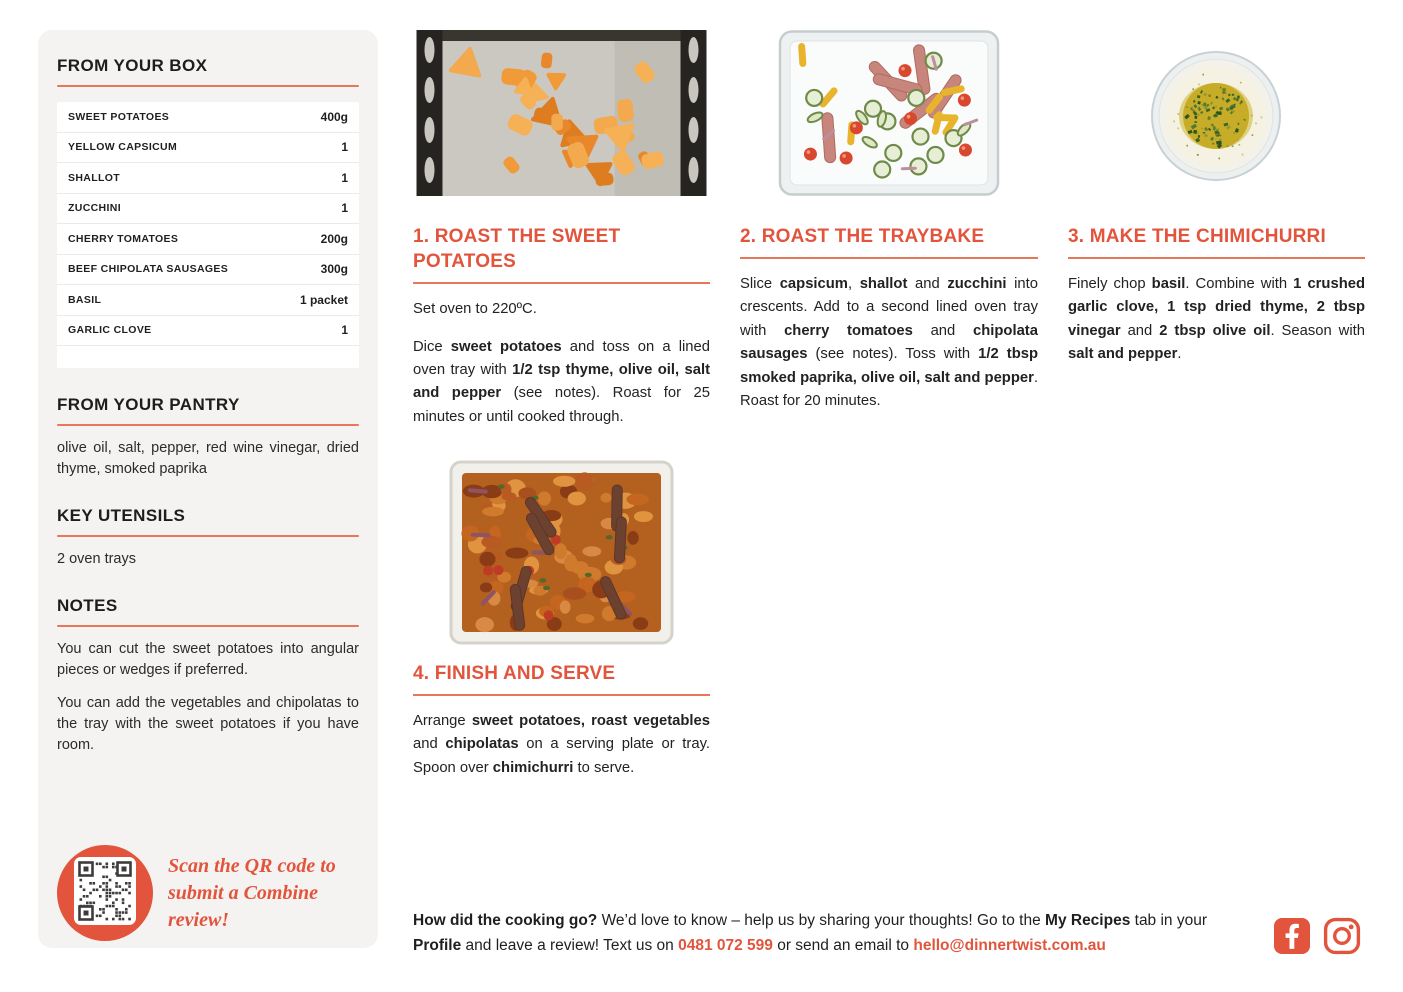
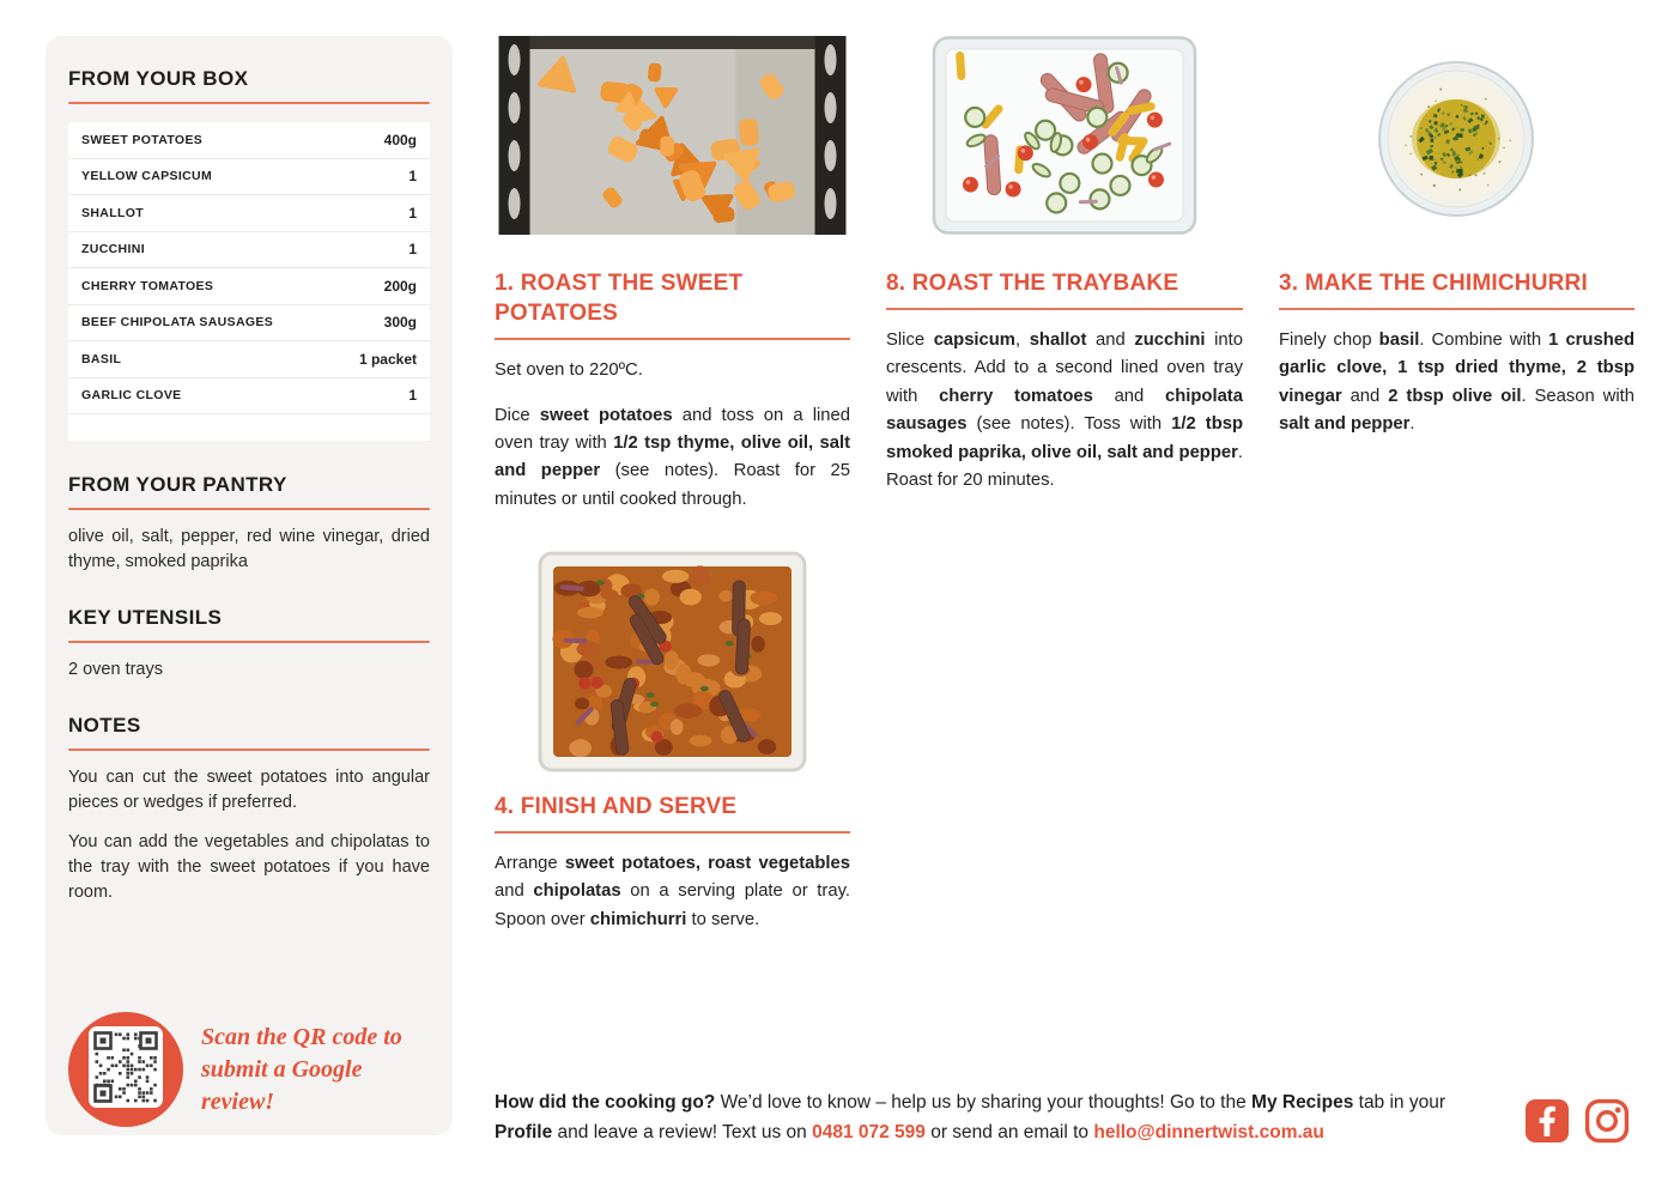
  FROM YOUR BOX
  SWEET POTATOES
  400g
  YELLOW CAPSICUM
  1
  SHALLOT
  1
  ZUCCHINI
  1
  CHERRY TOMATOES
  200g
  BEEF CHIPOLATA SAUSAGES
  300g
  BASIL
  1 packet
  GARLIC CLOVE
  1
  FROM YOUR PANTRY
  olive oil, salt, pepper, red wine vinegar, dried thyme, smoked paprika
  KEY UTENSILS
  2 oven trays
  NOTES
  You can cut the sweet potatoes into angular pieces or wedges if preferred.
  You can add the vegetables and chipolatas to the tray with the sweet potatoes if you have room.
- Scan the QR code to submit a Combine review!
+ Scan the QR code to submit a Google review!
  1. ROAST THE SWEET POTATOES
  Set oven to 220ºC.
  Dice sweet potatoes and toss on a lined oven tray with 1/2 tsp thyme, olive oil, salt and pepper (see notes). Roast for 25 minutes or until cooked through.
  4. FINISH AND SERVE
  Arrange sweet potatoes, roast vegetables and chipolatas on a serving plate or tray. Spoon over chimichurri to serve.
- 2. ROAST THE TRAYBAKE
+ 8. ROAST THE TRAYBAKE
  Slice capsicum, shallot and zucchini into crescents. Add to a second lined oven tray with cherry tomatoes and chipolata sausages (see notes). Toss with 1/2 tbsp smoked paprika, olive oil, salt and pepper. Roast for 20 minutes.
  3. MAKE THE CHIMICHURRI
  Finely chop basil. Combine with 1 crushed garlic clove, 1 tsp dried thyme, 2 tbsp vinegar and 2 tbsp olive oil. Season with salt and pepper.
  How did the cooking go? We’d love to know – help us by sharing your thoughts! Go to the My Recipes tab in your Profile and leave a review! Text us on 0481 072 599 or send an email to hello@dinnertwist.com.au
